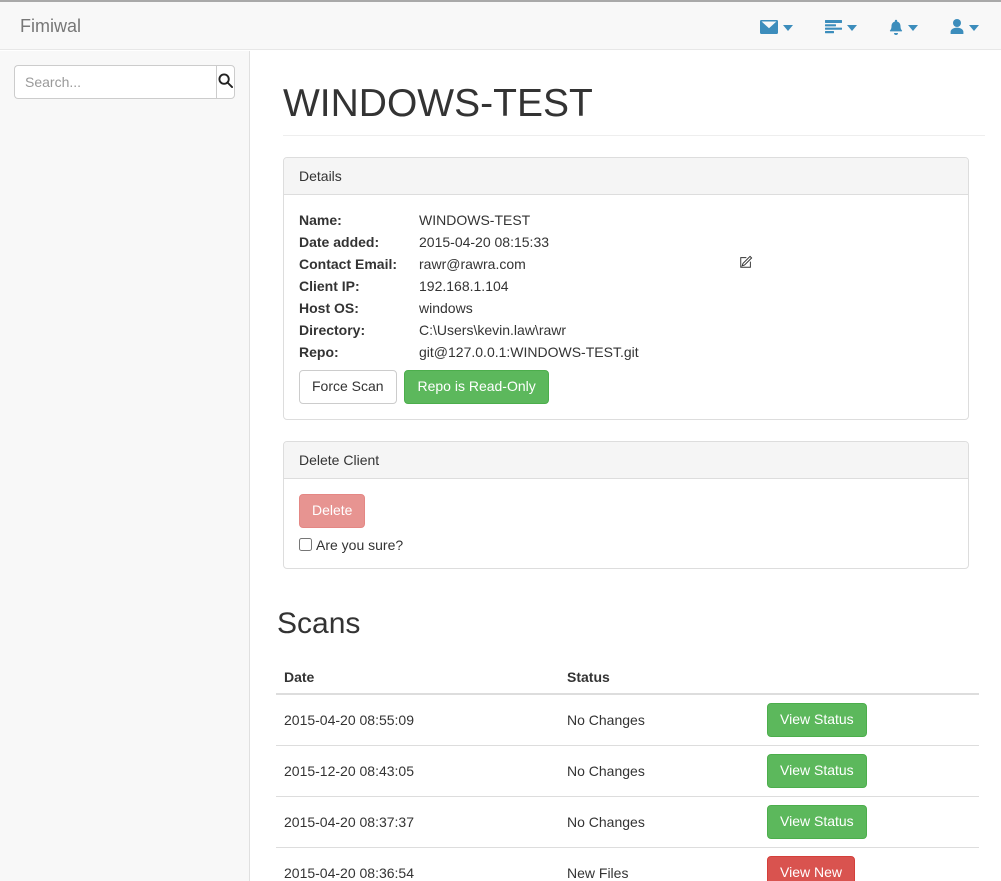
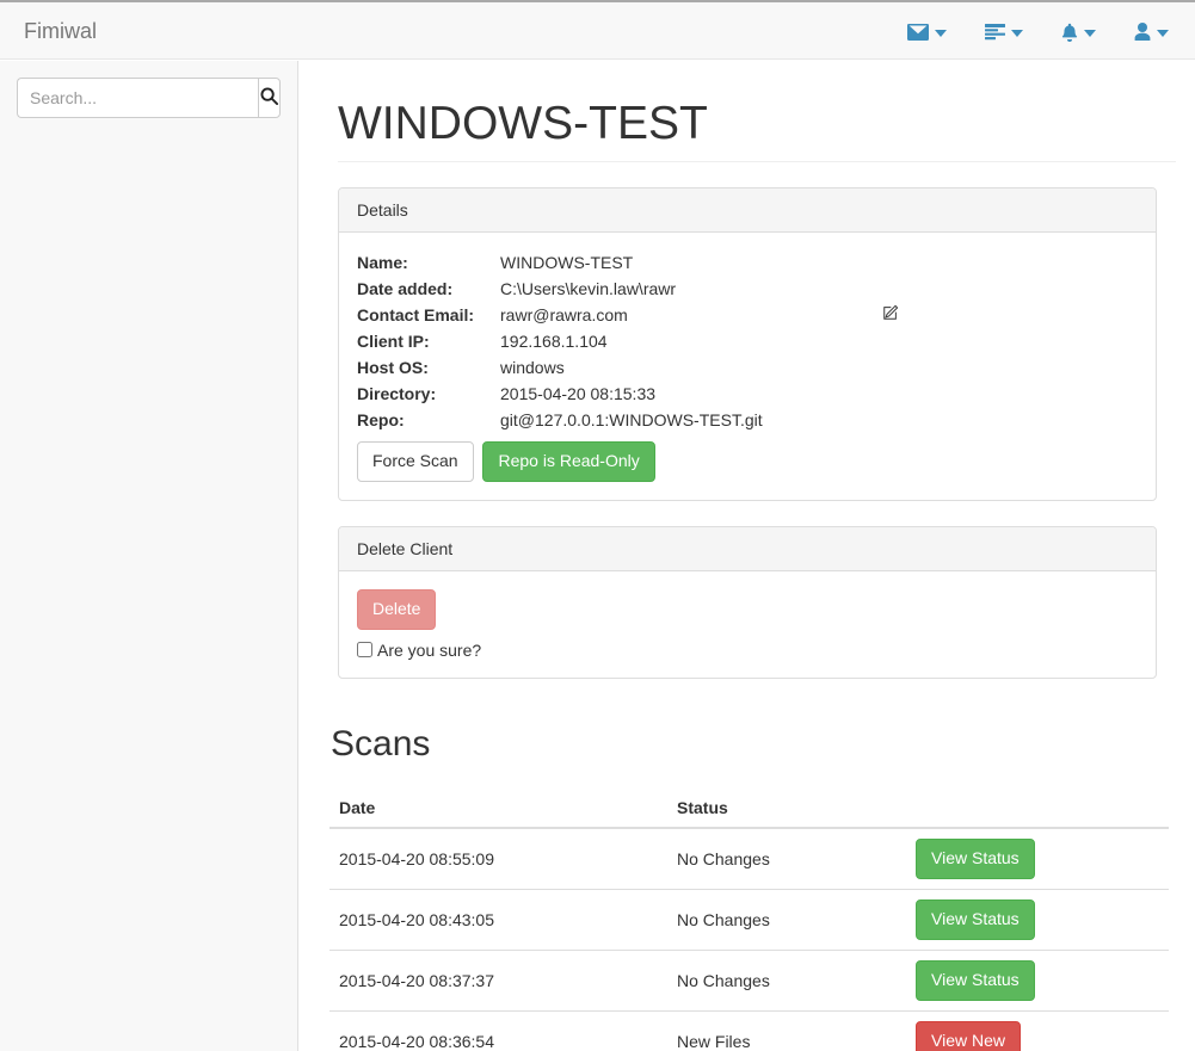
  Fimiwal
  Search...
  WINDOWS-TEST
  Details
  Name:	WINDOWS-TEST
- Date added:	2015-04-20 08:15:33
+ Date added:	C:\Users\kevin.law\rawr
  Contact Email:	rawr@rawra.com
  Client IP:	192.168.1.104
  Host OS:	windows
- Directory:	C:\Users\kevin.law\rawr
+ Directory:	2015-04-20 08:15:33
  Repo:	git@127.0.0.1:WINDOWS-TEST.git
  Force Scan Repo is Read-Only
  Delete Client
  Delete
  Are you sure?
  Scans
  Date	Status
  2015-04-20 08:55:09	No Changes	View Status
- 2015-12-20 08:43:05	No Changes	View Status
+ 2015-04-20 08:43:05	No Changes	View Status
  2015-04-20 08:37:37	No Changes	View Status
  2015-04-20 08:36:54	New Files	View New
